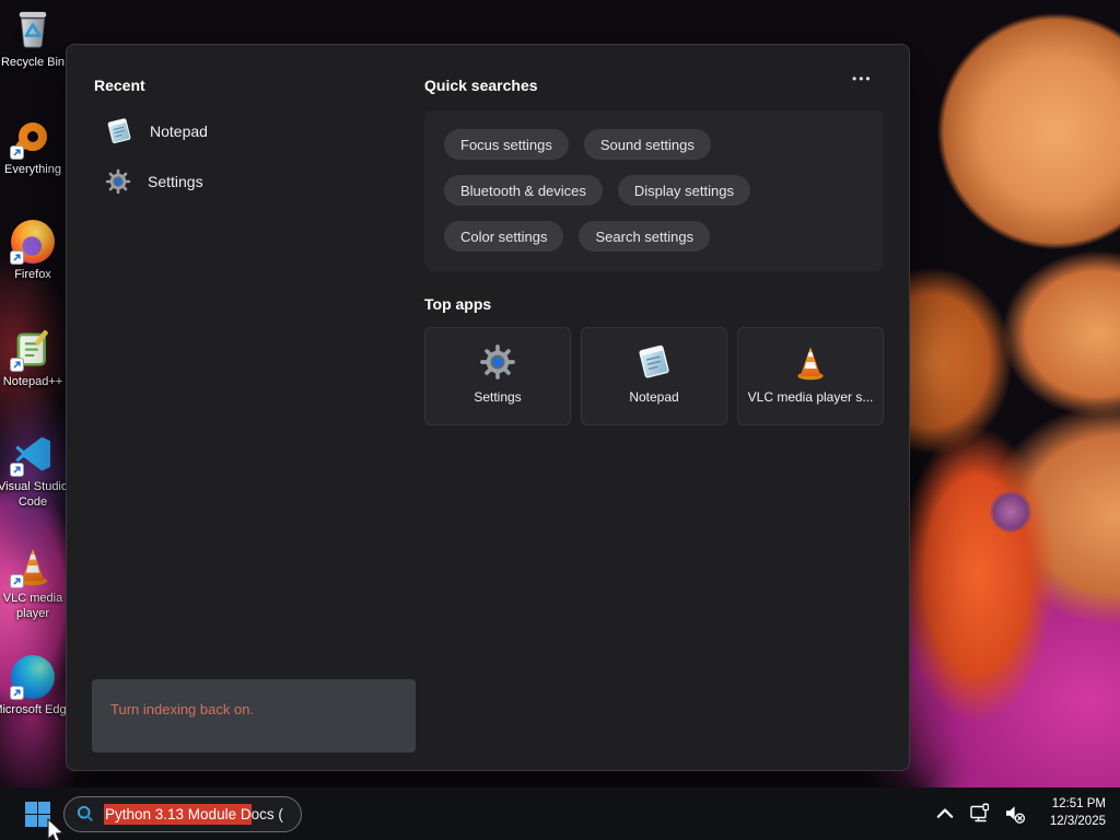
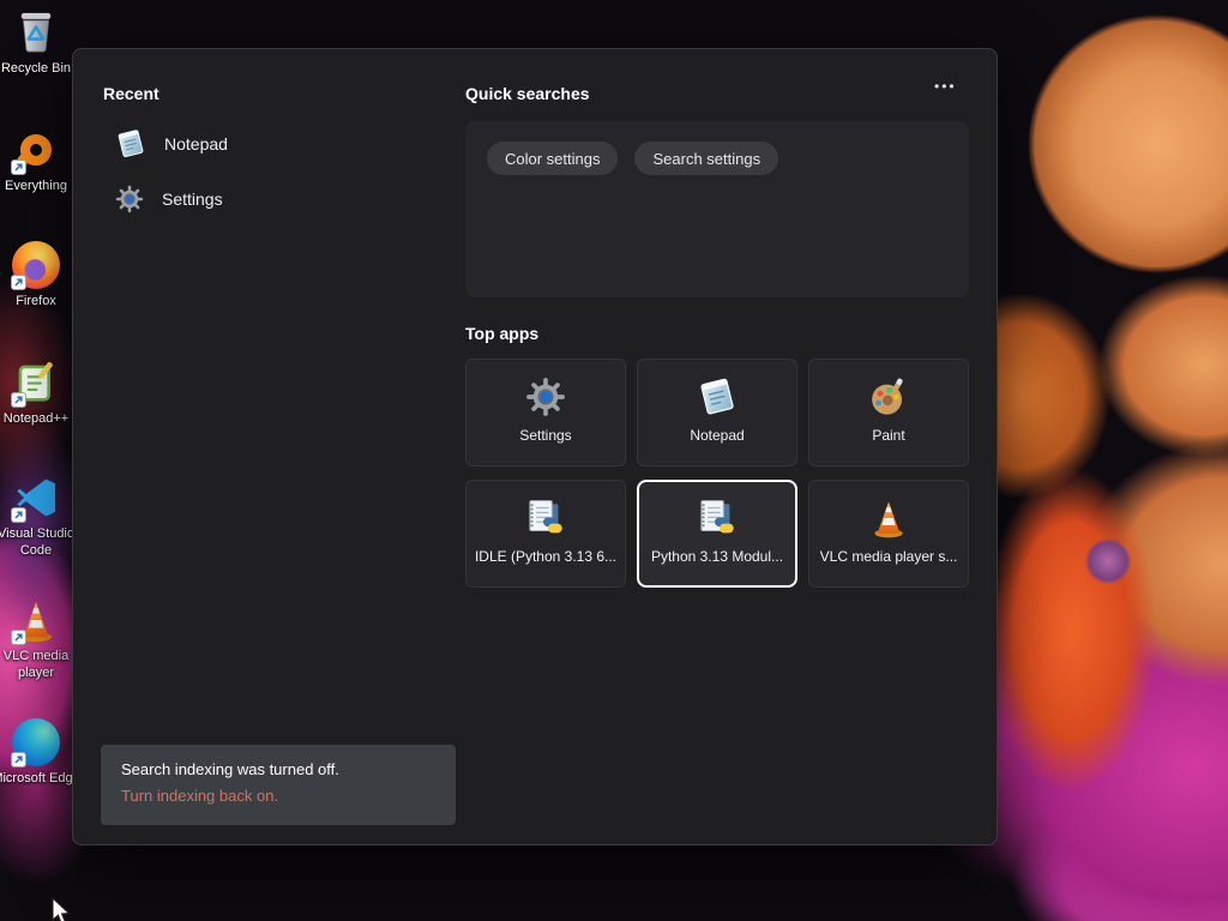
  Recycle Bin
  Everything
  Firefox
  Notepad++
  Visual Studio Code
  VLC media player
  icrosoft Edg
  Recent
  Notepad
  Settings
  Quick searches
  •••
- Focus settings
- Sound settings
- Bluetooth & devices
- Display settings
  Color settings
  Search settings
  Top apps
  Settings
  Notepad
+ Paint
+ IDLE (Python 3.13 6...
+ Python 3.13 Modul...
  VLC media player s...
+ Search indexing was turned off.
  Turn indexing back on.
- Python 3.13 Module D
- ocs (
- 12:51 PM
- 12/3/2025
